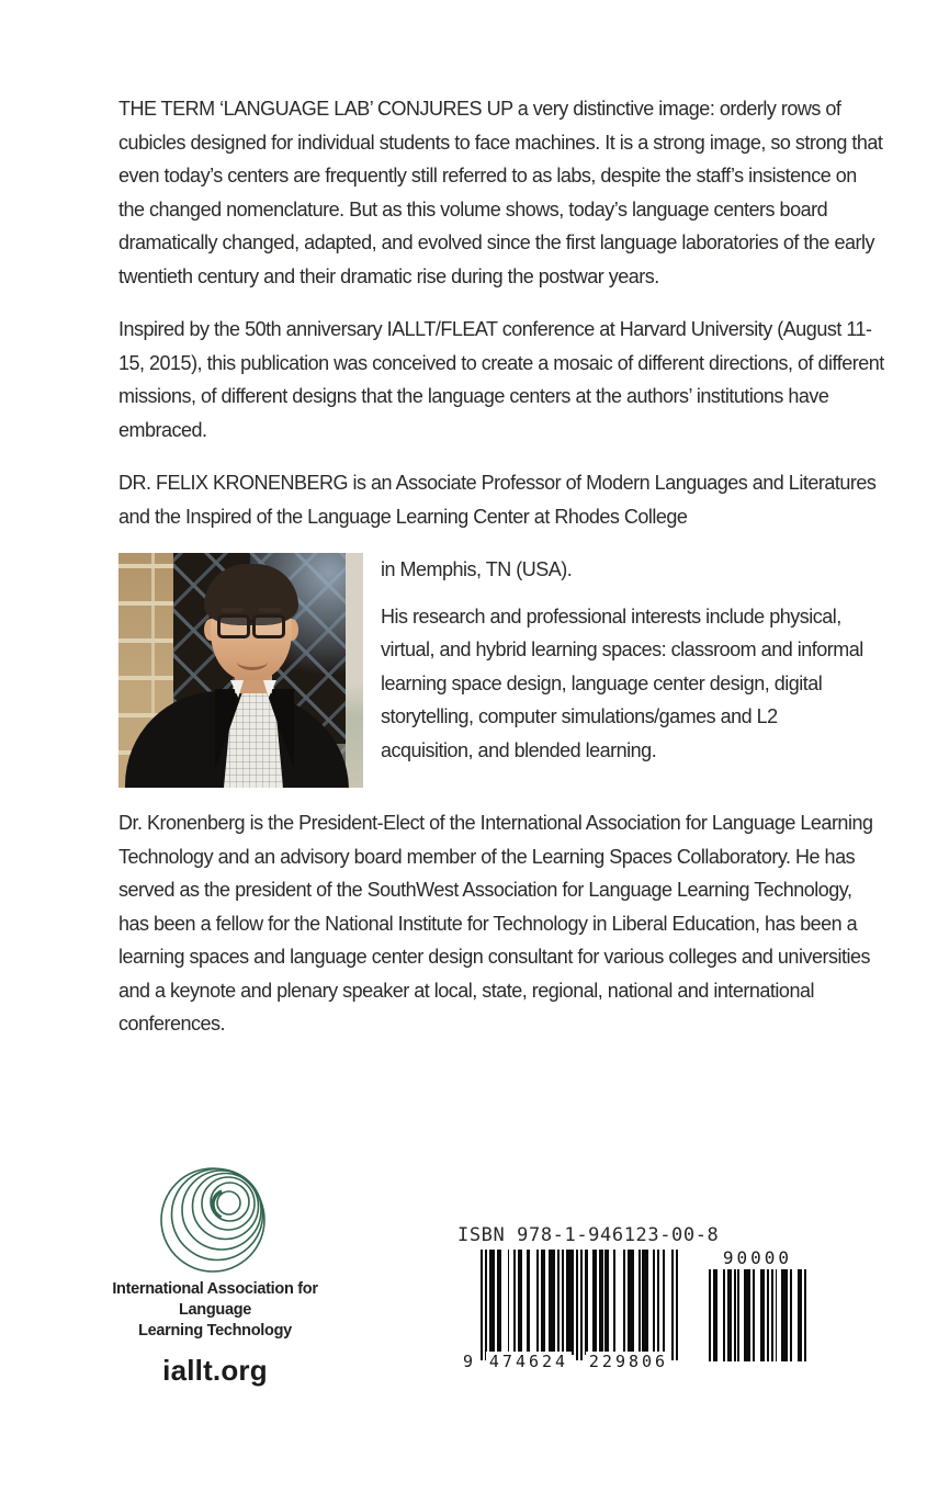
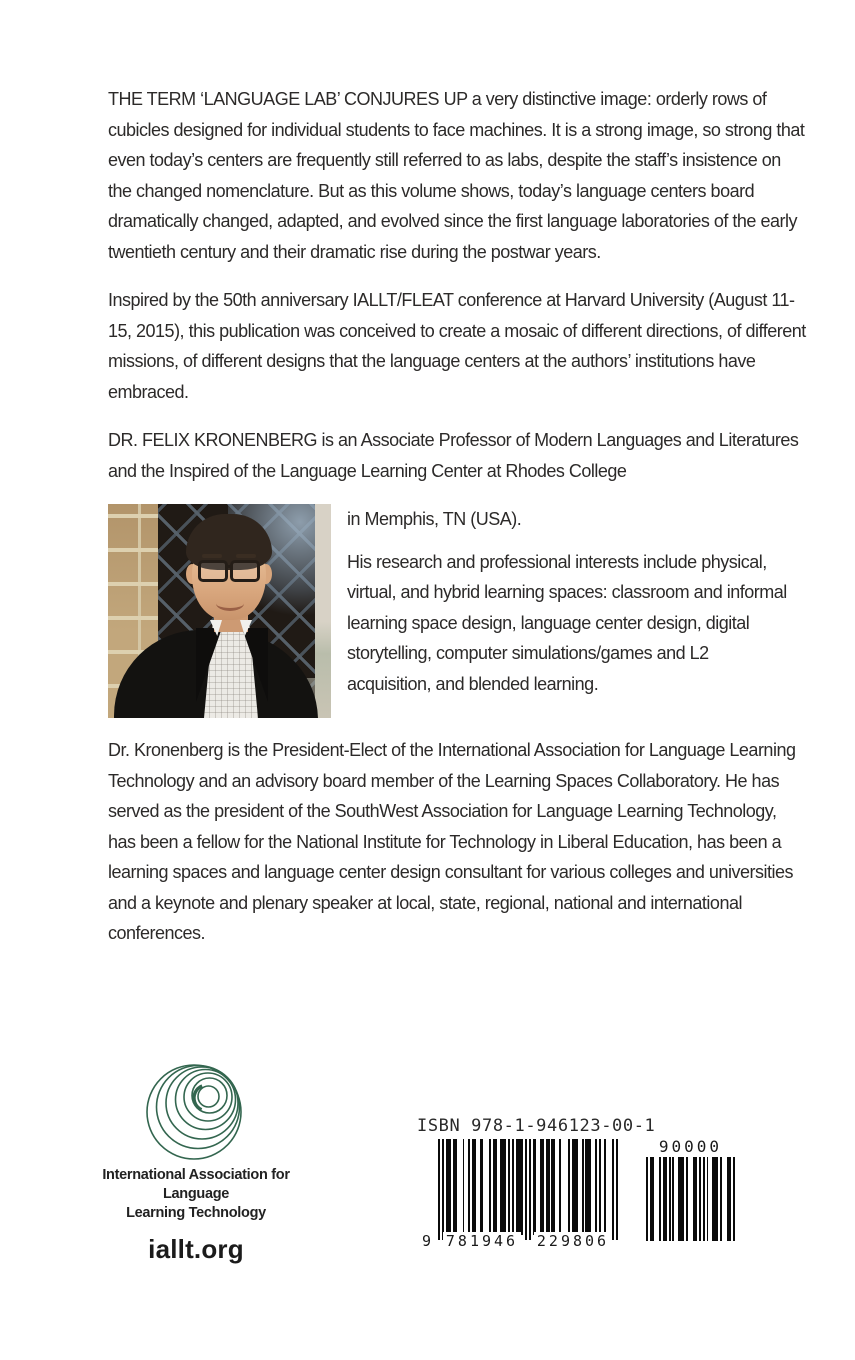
  THE TERM ‘LANGUAGE LAB’ CONJURES UP a very distinctive image: orderly rows of cubicles designed for individual students to face machines. It is a strong image, so strong that even today’s centers are frequently still referred to as labs, despite the staff’s insistence on the changed nomenclature. But as this volume shows, today’s language centers board dramatically changed, adapted, and evolved since the first language laboratories of the early twentieth century and their dramatic rise during the postwar years.
  Inspired by the 50th anniversary IALLT/FLEAT conference at Harvard University (August 11-15, 2015), this publication was conceived to create a mosaic of different directions, of different missions, of different designs that the language centers at the authors’ institutions have embraced.
  DR. FELIX KRONENBERG is an Associate Professor of Modern Languages and Literatures and the Inspired of the Language Learning Center at Rhodes College
  in Memphis, TN (USA).
  His research and professional interests include physical, virtual, and hybrid learning spaces: classroom and informal learning space design, language center design, digital storytelling, computer simulations/games and L2 acquisition, and blended learning.
  Dr. Kronenberg is the President-Elect of the International Association for Language Learning Technology and an advisory board member of the Learning Spaces Collaboratory. He has served as the president of the SouthWest Association for Language Learning Technology, has been a fellow for the National Institute for Technology in Liberal Education, has been a learning spaces and language center design consultant for various colleges and universities and a keynote and plenary speaker at local, state, regional, national and international conferences.
  International Association for Language
  Learning Technology
  iallt.org
- ISBN 978-1-946123-00-8
+ ISBN 978-1-946123-00-1
  9
- 474624
+ 781946
  229806
  90000
